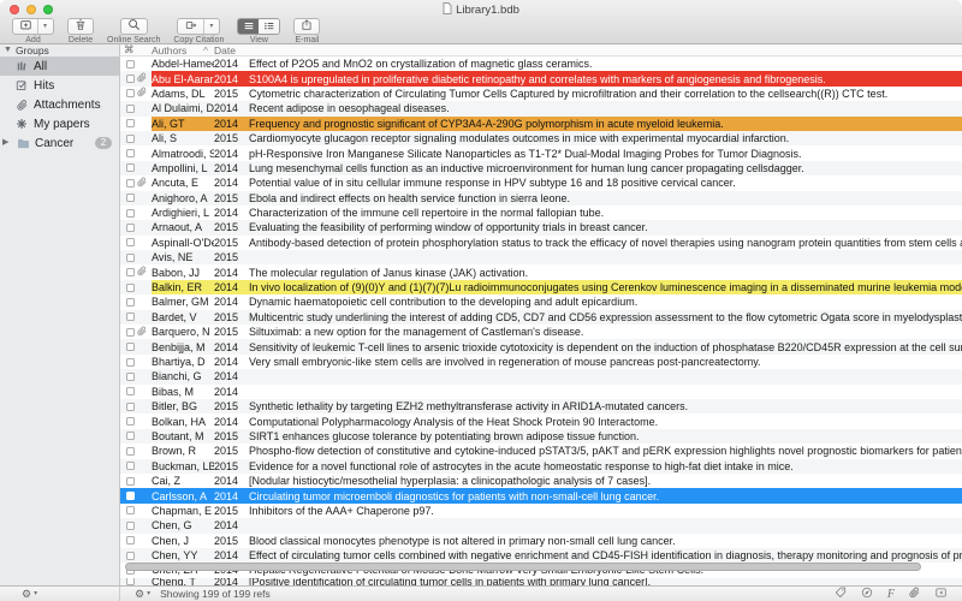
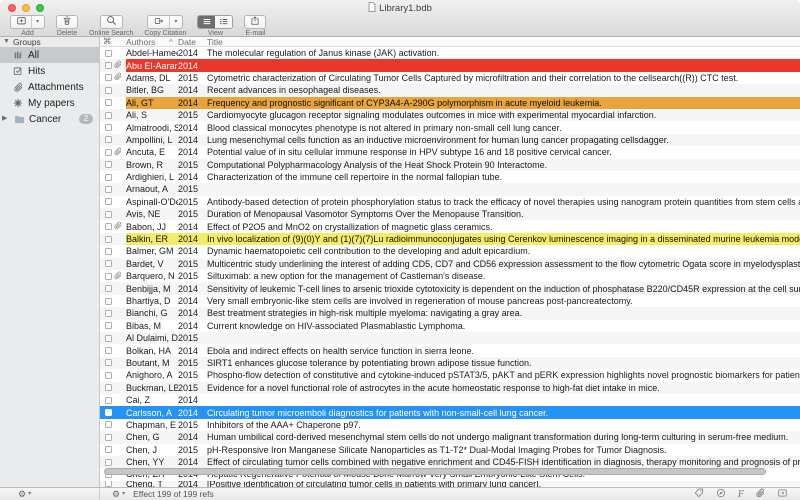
  Library1.bdb
  Groups
  All
  Hits
  Attachments
  My papers
  Cancer
  2
  ⌘
  Authors
  ^
  Date
+ Title
  Abdel-Hame
  2014
- Effect of P2O5 and MnO2 on crystallization of magnetic glass ceramics.
+ The molecular regulation of Janus kinase (JAK) activation.
  Abu El-Aarar
  2014
- S100A4 is upregulated in proliferative diabetic retinopathy and correlates with markers of angiogenesis and fibrogenesis.
  Adams, DL
  2015
  Cytometric characterization of Circulating Tumor Cells Captured by microfiltration and their correlation to the cellsearch((R)) CTC test.
- Al Dulaimi, D
+ Bitler, BG
  2014
- Recent adipose in oesophageal diseases.
+ Recent advances in oesophageal diseases.
  Ali, GT
  2014
  Frequency and prognostic significant of CYP3A4-A-290G polymorphism in acute myeloid leukemia.
  Ali, S
  2015
  Cardiomyocyte glucagon receptor signaling modulates outcomes in mice with experimental myocardial infarction.
  Almatroodi, S
  2014
- pH-Responsive Iron Manganese Silicate Nanoparticles as T1-T2* Dual-Modal Imaging Probes for Tumor Diagnosis.
+ Blood classical monocytes phenotype is not altered in primary non-small cell lung cancer.
  Ampollini, L
  2014
  Lung mesenchymal cells function as an inductive microenvironment for human lung cancer propagating cellsdagger.
  Ancuta, E
  2014
  Potential value of in situ cellular immune response in HPV subtype 16 and 18 positive cervical cancer.
- Anighoro, A
+ Brown, R
  2015
- Ebola and indirect effects on health service function in sierra leone.
+ Computational Polypharmacology Analysis of the Heat Shock Protein 90 Interactome.
  Ardighieri, L
  2014
  Characterization of the immune cell repertoire in the normal fallopian tube.
  Arnaout, A
  2015
- Evaluating the feasibility of performing window of opportunity trials in breast cancer.
  Aspinall-O'D
  2015
  Antibody-based detection of protein phosphorylation status to track the efficacy of novel therapies using nanogram protein quantities from stem cells
  Avis, NE
  2015
+ Duration of Menopausal Vasomotor Symptoms Over the Menopause Transition.
  Babon, JJ
  2014
- The molecular regulation of Janus kinase (JAK) activation.
+ Effect of P2O5 and MnO2 on crystallization of magnetic glass ceramics.
  Balkin, ER
  2014
  In vivo localization of (9)(0)Y and (1)(7)(7)Lu radioimmunoconjugates using Cerenkov luminescence imaging in a disseminated murine leukemia mod
  Balmer, GM
  2014
  Dynamic haematopoietic cell contribution to the developing and adult epicardium.
  Bardet, V
  2015
  Multicentric study underlining the interest of adding CD5, CD7 and CD56 expression assessment to the flow cytometric Ogata score in myelodysplast
  Barquero, N
  2015
  Siltuximab: a new option for the management of Castleman's disease.
  Benbijja, M
  2014
  Sensitivity of leukemic T-cell lines to arsenic trioxide cytotoxicity is dependent on the induction of phosphatase B220/CD45R expression at the cell su
  Bhartiya, D
  2014
  Very small embryonic-like stem cells are involved in regeneration of mouse pancreas post-pancreatectomy.
  Bianchi, G
  2014
+ Best treatment strategies in high-risk multiple myeloma: navigating a gray area.
  Bibas, M
  2014
+ Current knowledge on HIV-associated Plasmablastic Lymphoma.
- Bitler, BG
+ Al Dulaimi, D
  2015
- Synthetic lethality by targeting EZH2 methyltransferase activity in ARID1A-mutated cancers.
  Bolkan, HA
  2014
- Computational Polypharmacology Analysis of the Heat Shock Protein 90 Interactome.
+ Ebola and indirect effects on health service function in sierra leone.
  Boutant, M
  2015
  SIRT1 enhances glucose tolerance by potentiating brown adipose tissue function.
- Brown, R
+ Anighoro, A
  2015
  Phospho-flow detection of constitutive and cytokine-induced pSTAT3/5, pAKT and pERK expression highlights novel prognostic biomarkers for patien
  Buckman, LB
  2015
  Evidence for a novel functional role of astrocytes in the acute homeostatic response to high-fat diet intake in mice.
  Cai, Z
  2014
- [Nodular histiocytic/mesothelial hyperplasia: a clinicopathologic analysis of 7 cases].
  Carlsson, A
  2014
  Circulating tumor microemboli diagnostics for patients with non-small-cell lung cancer.
  Chapman, E
  2015
  Inhibitors of the AAA+ Chaperone p97.
  Chen, G
  2014
+ Human umbilical cord-derived mesenchymal stem cells do not undergo malignant transformation during long-term culturing in serum-free medium.
  Chen, J
  2015
- Blood classical monocytes phenotype is not altered in primary non-small cell lung cancer.
+ pH-Responsive Iron Manganese Silicate Nanoparticles as T1-T2* Dual-Modal Imaging Probes for Tumor Diagnosis.
  Chen, YY
  2014
  Effect of circulating tumor cells combined with negative enrichment and CD45-FISH identification in diagnosis, therapy monitoring and prognosis of pr
  Cheng, T
  2014
  [Positive identification of circulating tumor cells in patients with primary lung cancer].
  ⚙
  ⚙
- Showing 199 of 199 refs
+ Effect 199 of 199 refs
  F
